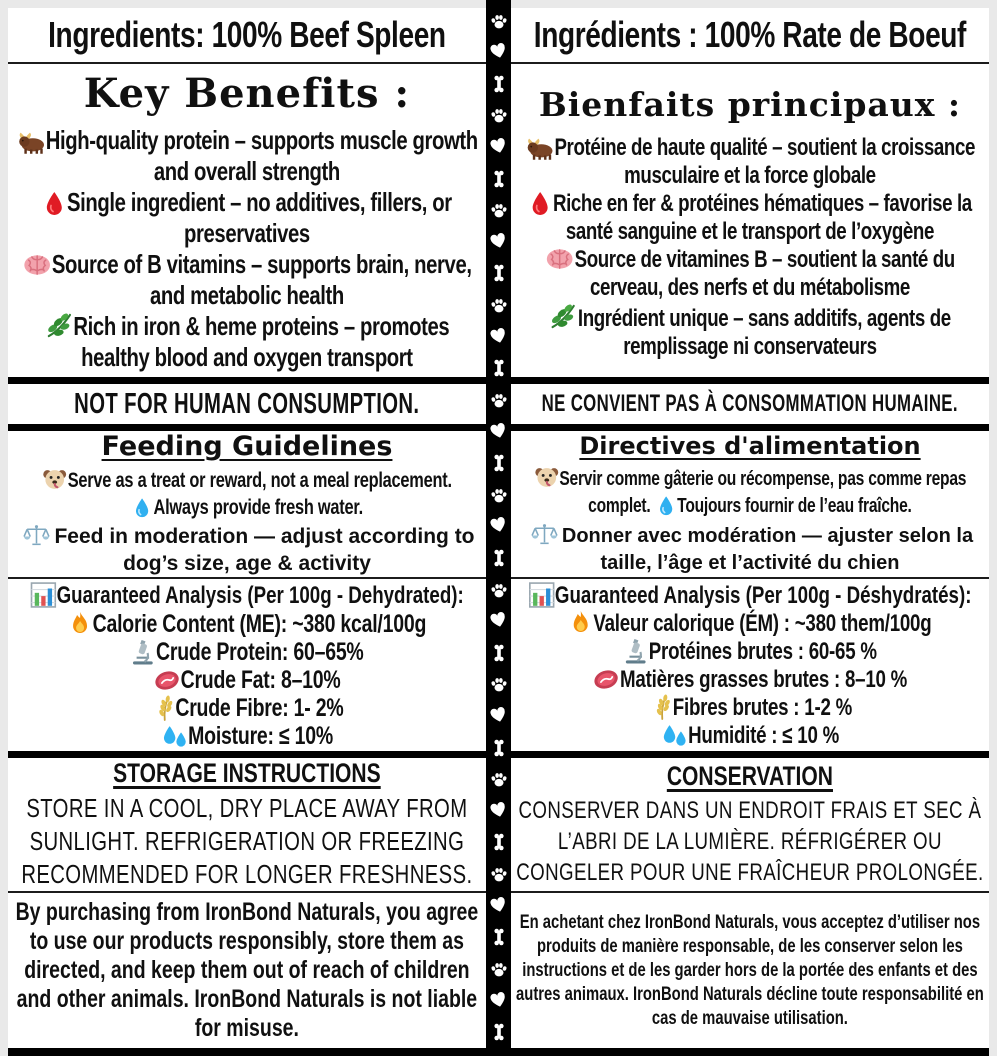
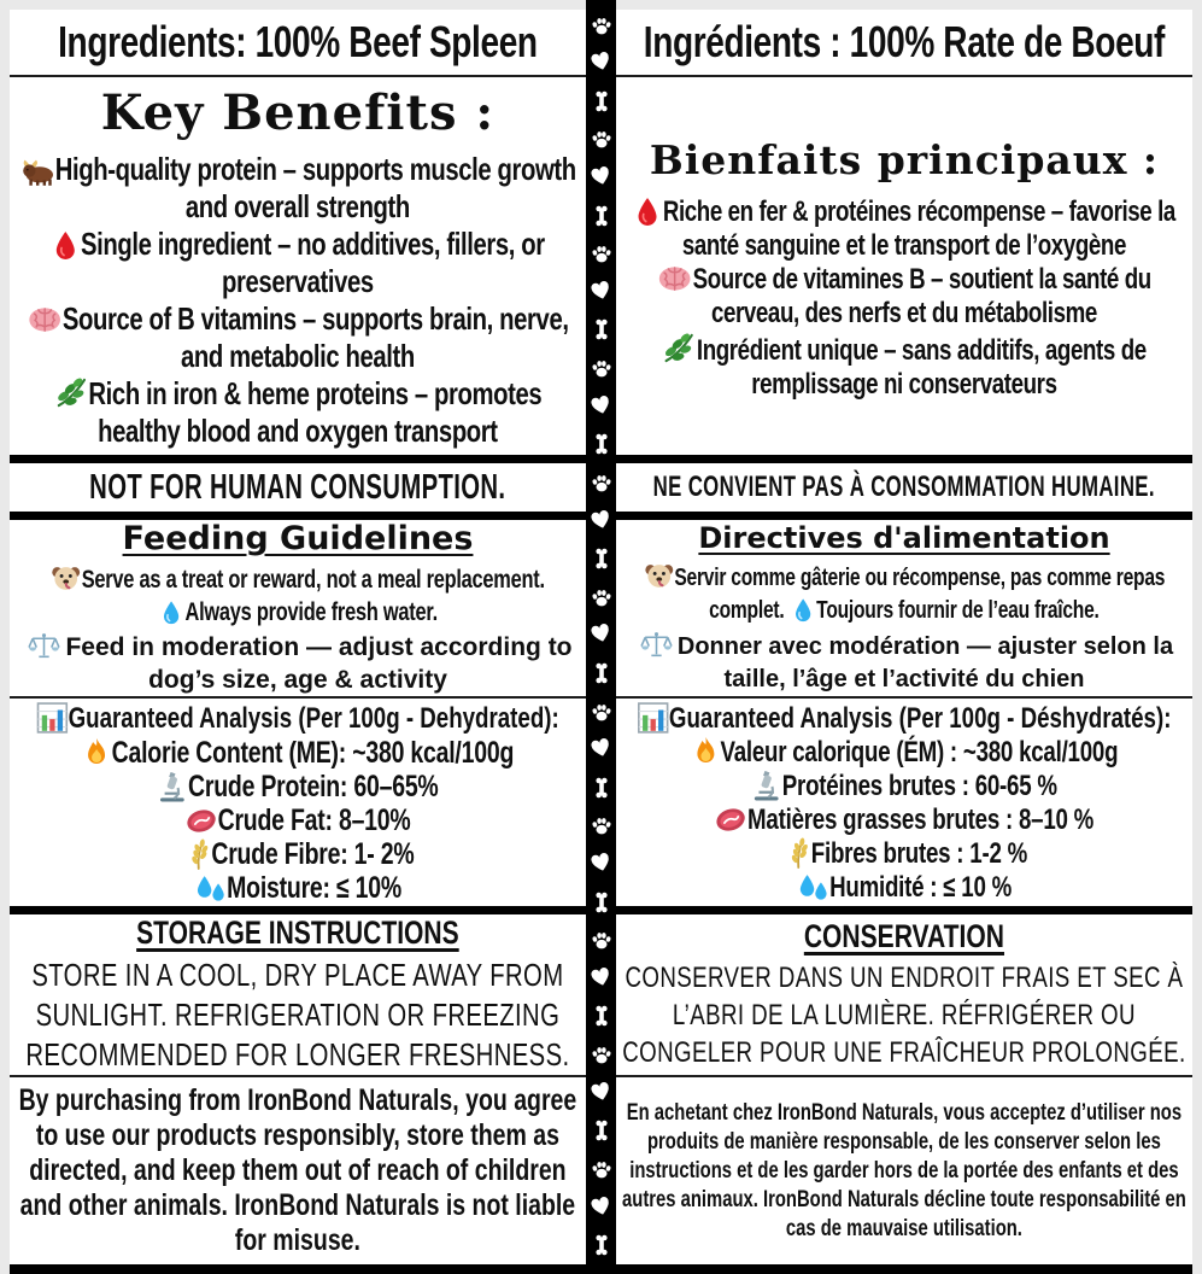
  Ingredients: 100% Beef Spleen
  Key Benefits :
  High-quality protein – supports muscle growth and overall strength
  Single ingredient – no additives, fillers, or preservatives
  Source of B vitamins – supports brain, nerve, and metabolic health
  Rich in iron & heme proteins – promotes healthy blood and oxygen transport
  NOT FOR HUMAN CONSUMPTION.
  Feeding Guidelines
  Serve as a treat or reward, not a meal replacement.
  Always provide fresh water.
  Feed in moderation — adjust according to dog’s size, age & activity
  Guaranteed Analysis (Per 100g - Dehydrated):
  Calorie Content (ME): ~380 kcal/100g
  Crude Protein: 60–65%
  Crude Fat: 8–10%
  Crude Fibre: 1- 2%
  Moisture: ≤ 10%
  STORAGE INSTRUCTIONS
  STORE IN A COOL, DRY PLACE AWAY FROM SUNLIGHT. REFRIGERATION OR FREEZING RECOMMENDED FOR LONGER FRESHNESS.
  By purchasing from IronBond Naturals, you agree to use our products responsibly, store them as directed, and keep them out of reach of children and other animals. IronBond Naturals is not liable for misuse.
  Ingrédients : 100% Rate de Boeuf
  Bienfaits principaux :
- Protéine de haute qualité – soutient la croissance musculaire et la force globale
- Riche en fer & protéines hématiques – favorise la santé sanguine et le transport de l’oxygène
+ Riche en fer & protéines récompense – favorise la santé sanguine et le transport de l’oxygène
  Source de vitamines B – soutient la santé du cerveau, des nerfs et du métabolisme
  Ingrédient unique – sans additifs, agents de remplissage ni conservateurs
  NE CONVIENT PAS À CONSOMMATION HUMAINE.
  Directives d'alimentation
  Servir comme gâterie ou récompense, pas comme repas complet. Toujours fournir de l’eau fraîche.
  Donner avec modération — ajuster selon la taille, l’âge et l’activité du chien
  Guaranteed Analysis (Per 100g - Déshydratés):
- Valeur calorique (ÉM) : ~380 them/100g
+ Valeur calorique (ÉM) : ~380 kcal/100g
  Protéines brutes : 60-65 %
  Matières grasses brutes : 8–10 %
  Fibres brutes : 1-2 %
  Humidité : ≤ 10 %
  CONSERVATION
  CONSERVER DANS UN ENDROIT FRAIS ET SEC À L’ABRI DE LA LUMIÈRE. RÉFRIGÉRER OU CONGELER POUR UNE FRAÎCHEUR PROLONGÉE.
  En achetant chez IronBond Naturals, vous acceptez d’utiliser nos produits de manière responsable, de les conserver selon les instructions et de les garder hors de la portée des enfants et des autres animaux. IronBond Naturals décline toute responsabilité en cas de mauvaise utilisation.
